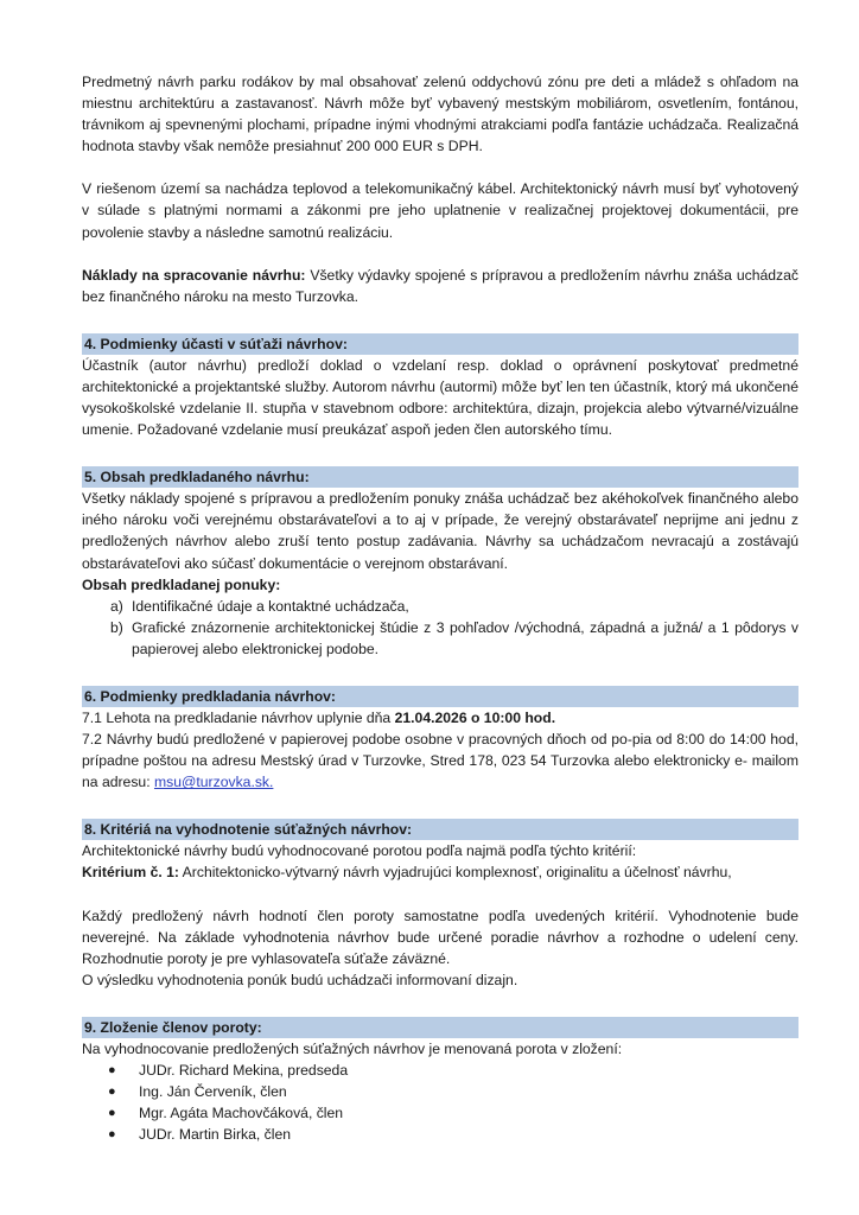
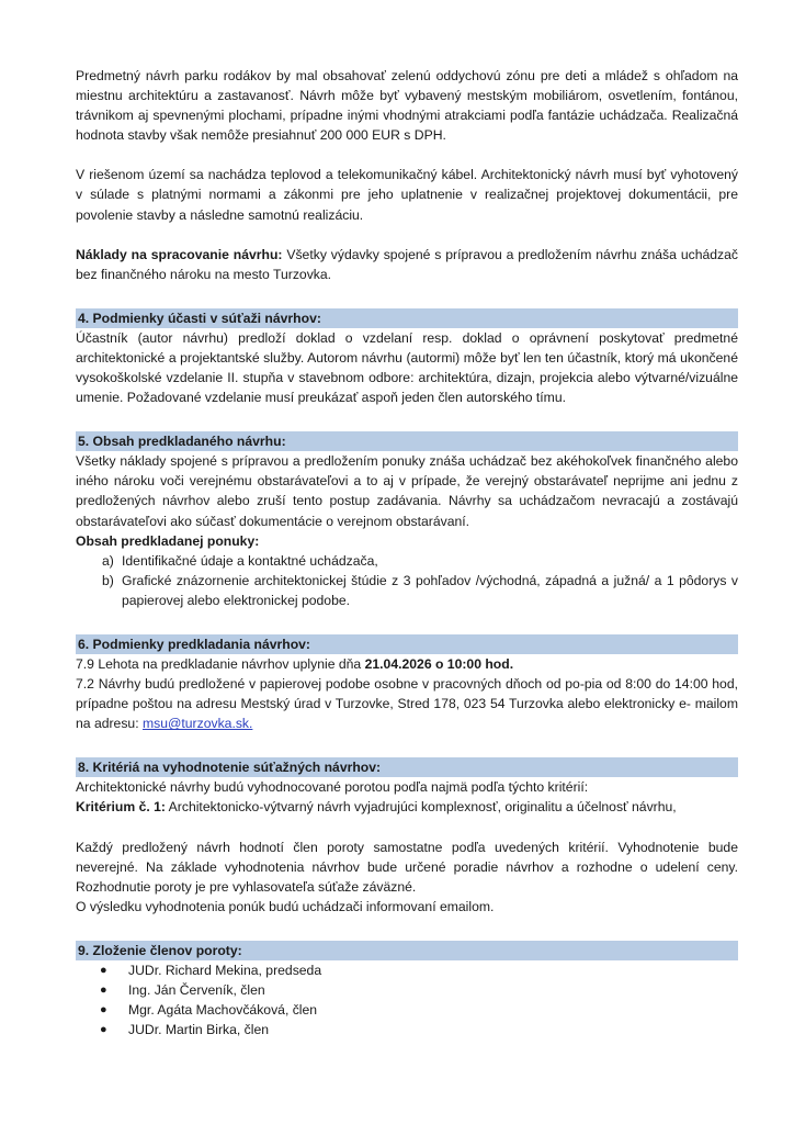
  Predmetný návrh parku rodákov by mal obsahovať zelenú oddychovú zónu pre deti a mládež s ohľadom na miestnu architektúru a zastavanosť. Návrh môže byť vybavený mestským mobiliárom, osvetlením, fontánou, trávnikom aj spevnenými plochami, prípadne inými vhodnými atrakciami podľa fantázie uchádzača. Realizačná hodnota stavby však nemôže presiahnuť 200 000 EUR s DPH.
  V riešenom území sa nachádza teplovod a telekomunikačný kábel. Architektonický návrh musí byť vyhotovený v súlade s platnými normami a zákonmi pre jeho uplatnenie v realizačnej projektovej dokumentácii, pre povolenie stavby a následne samotnú realizáciu.
  Náklady na spracovanie návrhu: Všetky výdavky spojené s prípravou a predložením návrhu znáša uchádzač bez finančného nároku na mesto Turzovka.
  4. Podmienky účasti v súťaži návrhov:
  Účastník (autor návrhu) predloží doklad o vzdelaní resp. doklad o oprávnení poskytovať predmetné architektonické a projektantské služby. Autorom návrhu (autormi) môže byť len ten účastník, ktorý má ukončené vysokoškolské vzdelanie II. stupňa v stavebnom odbore: architektúra, dizajn, projekcia alebo výtvarné/vizuálne umenie. Požadované vzdelanie musí preukázať aspoň jeden člen autorského tímu.
  5. Obsah predkladaného návrhu:
  Všetky náklady spojené s prípravou a predložením ponuky znáša uchádzač bez akéhokoľvek finančného alebo iného nároku voči verejnému obstarávateľovi a to aj v prípade, že verejný obstarávateľ neprijme ani jednu z predložených návrhov alebo zruší tento postup zadávania. Návrhy sa uchádzačom nevracajú a zostávajú obstarávateľovi ako súčasť dokumentácie o verejnom obstarávaní.
  Obsah predkladanej ponuky:
  a)
  Identifikačné údaje a kontaktné uchádzača,
  b)
  Grafické znázornenie architektonickej štúdie z 3 pohľadov /východná, západná a južná/ a 1 pôdorys v papierovej alebo elektronickej podobe.
  6. Podmienky predkladania návrhov:
- 7.1 Lehota na predkladanie návrhov uplynie dňa 21.04.2026 o 10:00 hod.
+ 7.9 Lehota na predkladanie návrhov uplynie dňa 21.04.2026 o 10:00 hod.
  7.2 Návrhy budú predložené v papierovej podobe osobne v pracovných dňoch od po-pia od 8:00 do 14:00 hod, prípadne poštou na adresu Mestský úrad v Turzovke, Stred 178, 023 54 Turzovka alebo elektronicky e- mailom na adresu: msu@turzovka.sk.
  8. Kritériá na vyhodnotenie súťažných návrhov:
  Architektonické návrhy budú vyhodnocované porotou podľa najmä podľa týchto kritérií:
  Kritérium č. 1: Architektonicko-výtvarný návrh vyjadrujúci komplexnosť, originalitu a účelnosť návrhu,
  Každý predložený návrh hodnotí člen poroty samostatne podľa uvedených kritérií. Vyhodnotenie bude neverejné. Na základe vyhodnotenia návrhov bude určené poradie návrhov a rozhodne o udelení ceny. Rozhodnutie poroty je pre vyhlasovateľa súťaže záväzné.
- O výsledku vyhodnotenia ponúk budú uchádzači informovaní dizajn.
+ O výsledku vyhodnotenia ponúk budú uchádzači informovaní emailom.
  9. Zloženie členov poroty:
- Na vyhodnocovanie predložených súťažných návrhov je menovaná porota v zložení:
  ●
  JUDr. Richard Mekina, predseda
  ●
  Ing. Ján Červeník, člen
  ●
  Mgr. Agáta Machovčáková, člen
  ●
  JUDr. Martin Birka, člen
